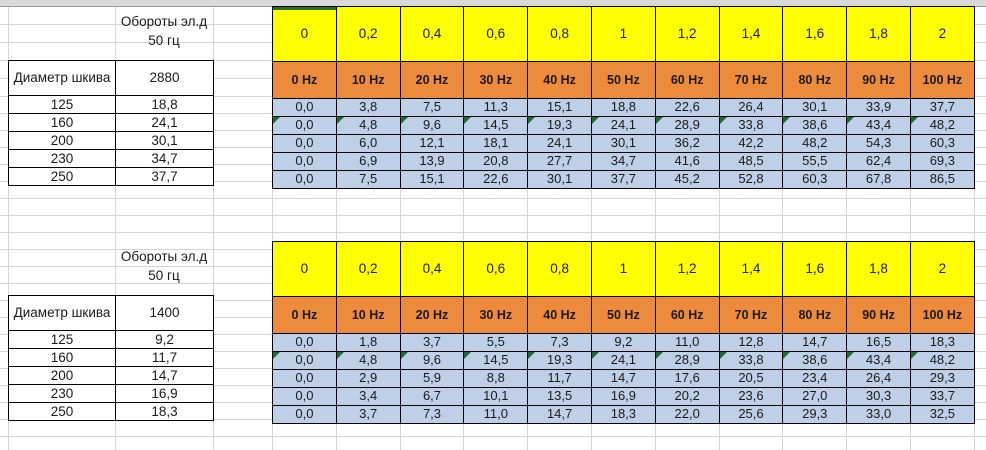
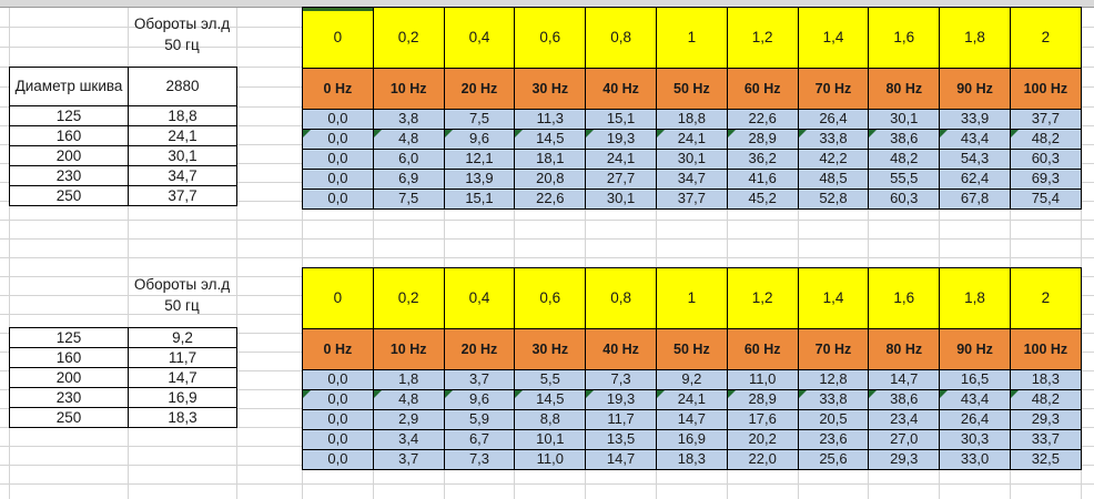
  Обороты эл.д
  50 гц
  Диаметр шкива	2880
  125	18,8
  160	24,1
  200	30,1
  230	34,7
  250	37,7
  0	0,2	0,4	0,6	0,8	1	1,2	1,4	1,6	1,8	2
  0 Hz	10 Hz	20 Hz	30 Hz	40 Hz	50 Hz	60 Hz	70 Hz	80 Hz	90 Hz	100 Hz
  0,0	3,8	7,5	11,3	15,1	18,8	22,6	26,4	30,1	33,9	37,7
  0,0	4,8	9,6	14,5	19,3	24,1	28,9	33,8	38,6	43,4	48,2
  0,0	6,0	12,1	18,1	24,1	30,1	36,2	42,2	48,2	54,3	60,3
  0,0	6,9	13,9	20,8	27,7	34,7	41,6	48,5	55,5	62,4	69,3
- 0,0	7,5	15,1	22,6	30,1	37,7	45,2	52,8	60,3	67,8	86,5
+ 0,0	7,5	15,1	22,6	30,1	37,7	45,2	52,8	60,3	67,8	75,4
  Обороты эл.д
  50 гц
- Диаметр шкива	1400
  125	9,2
  160	11,7
  200	14,7
  230	16,9
  250	18,3
  0	0,2	0,4	0,6	0,8	1	1,2	1,4	1,6	1,8	2
  0 Hz	10 Hz	20 Hz	30 Hz	40 Hz	50 Hz	60 Hz	70 Hz	80 Hz	90 Hz	100 Hz
  0,0	1,8	3,7	5,5	7,3	9,2	11,0	12,8	14,7	16,5	18,3
  0,0	4,8	9,6	14,5	19,3	24,1	28,9	33,8	38,6	43,4	48,2
  0,0	2,9	5,9	8,8	11,7	14,7	17,6	20,5	23,4	26,4	29,3
  0,0	3,4	6,7	10,1	13,5	16,9	20,2	23,6	27,0	30,3	33,7
  0,0	3,7	7,3	11,0	14,7	18,3	22,0	25,6	29,3	33,0	32,5
